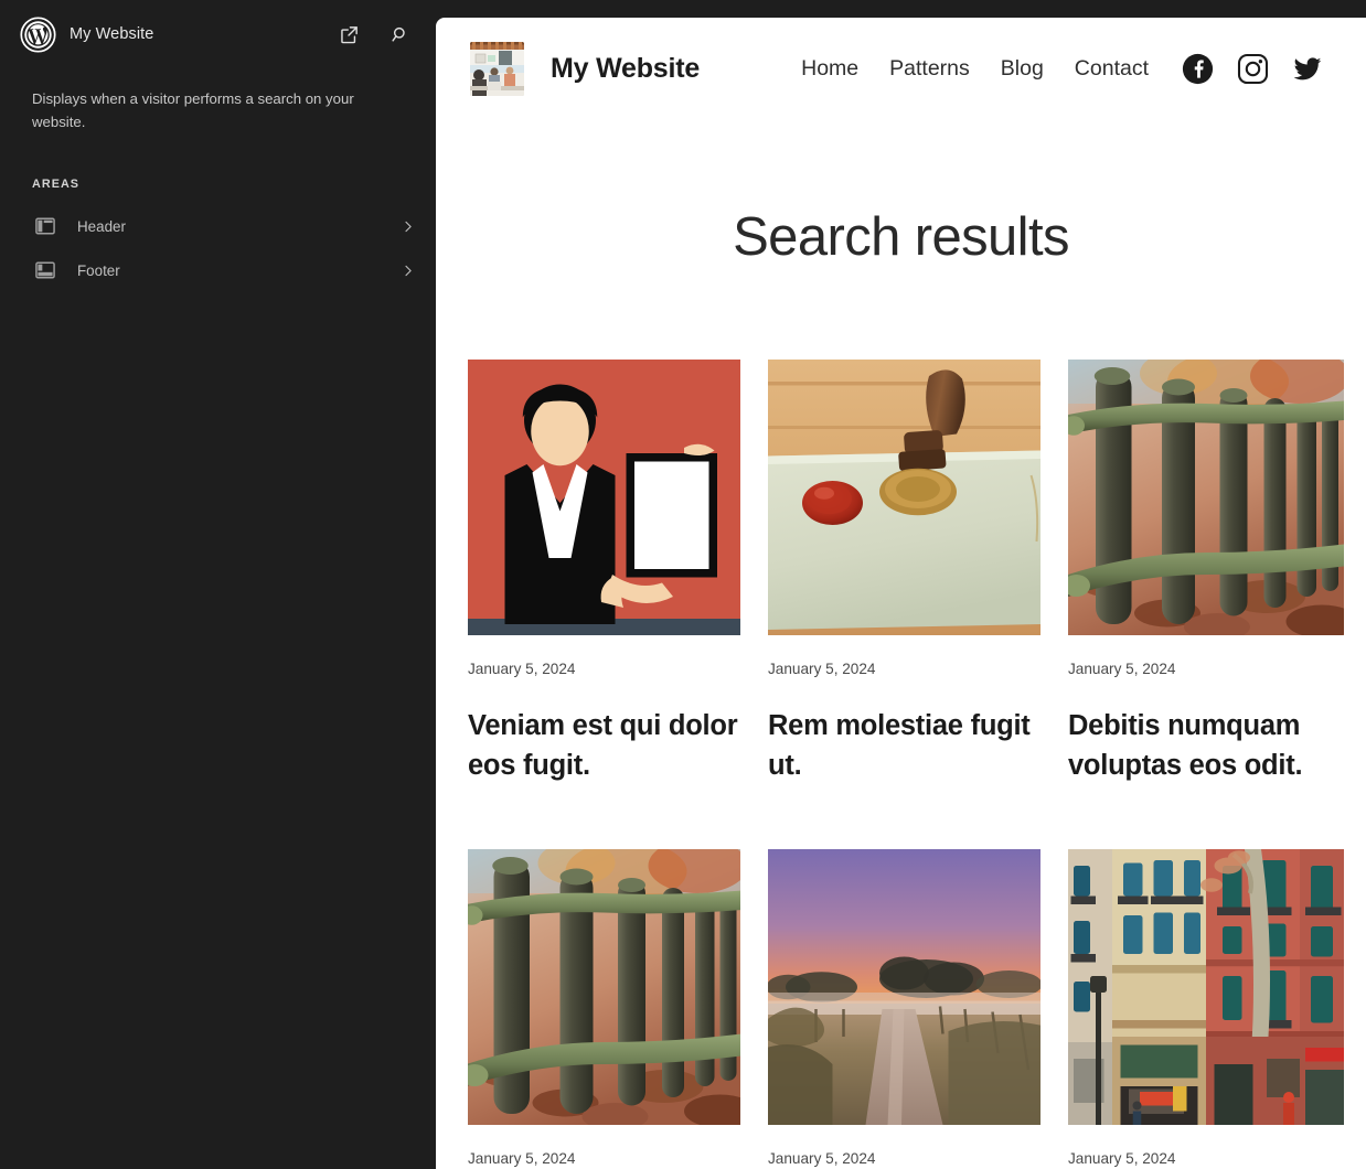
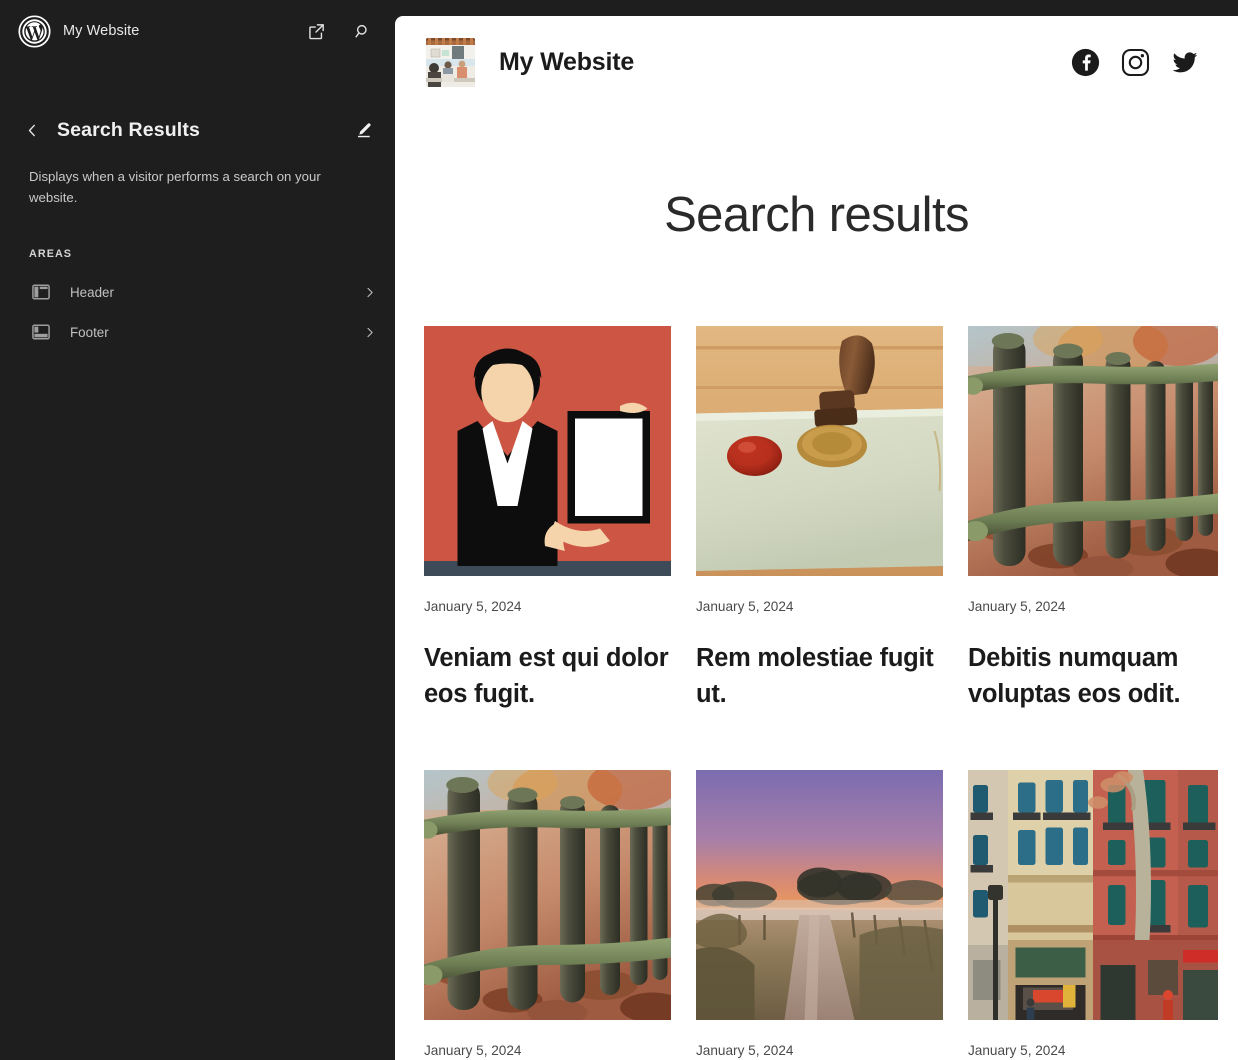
  My Website
+ Search Results
  Displays when a visitor performs a search on your website.
  AREAS
  Header
  Footer
  My Website
- Home
- Patterns
- Blog
- Contact
  Search results
  January 5, 2024
  Veniam est qui dolor eos fugit.
  January 5, 2024
  Rem molestiae fugit ut.
  January 5, 2024
  Debitis numquam voluptas eos odit.
  January 5, 2024
  January 5, 2024
  January 5, 2024
